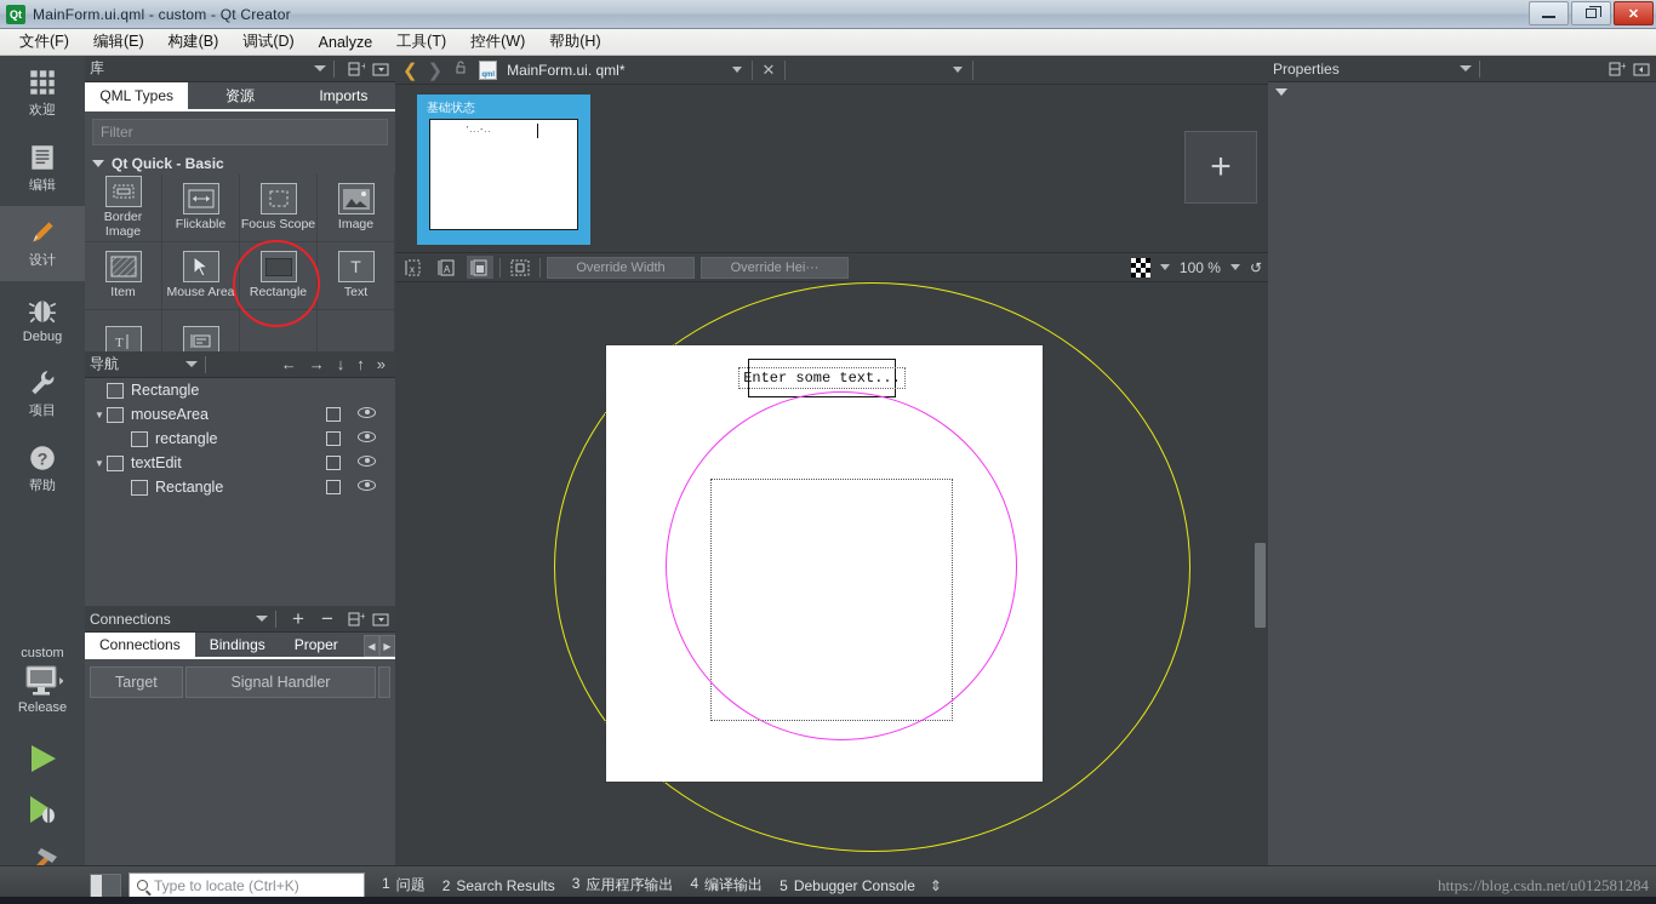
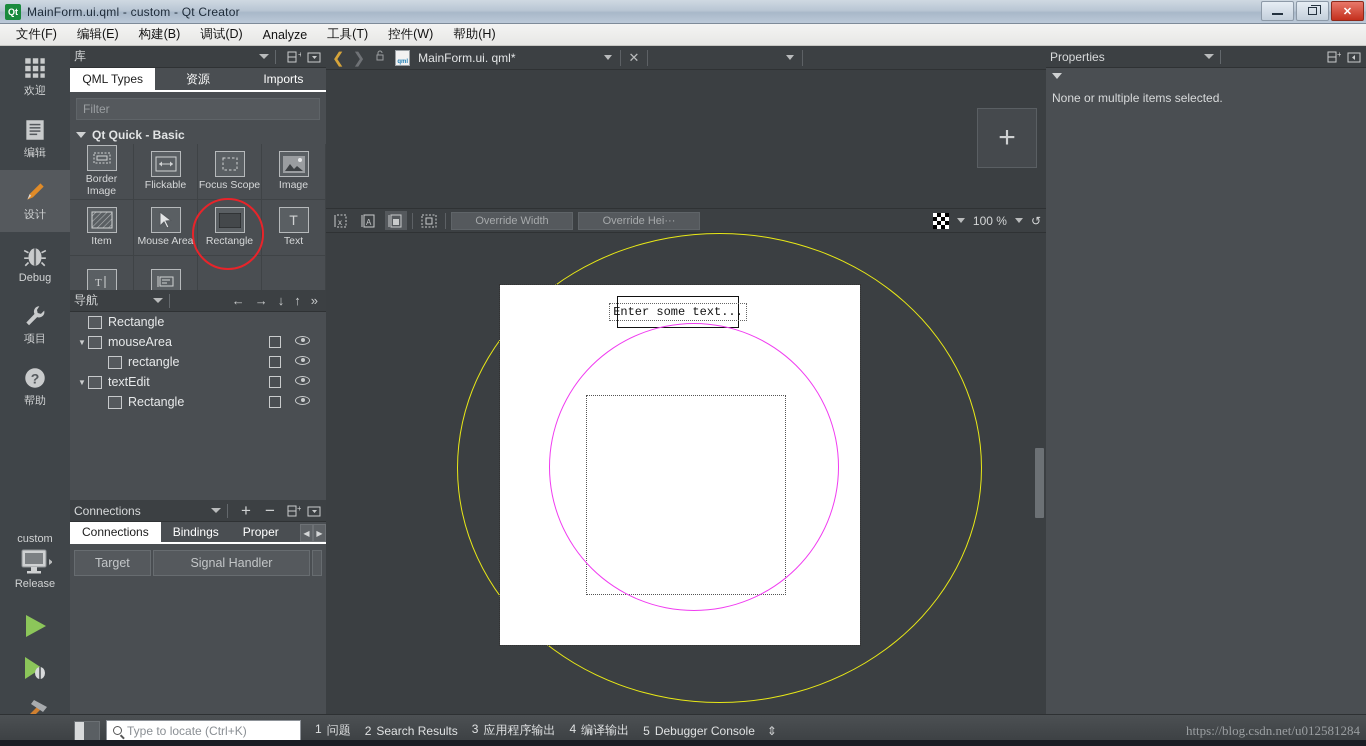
  Qt
  MainForm.ui.qml - custom - Qt Creator
  ✕
  文件(F)
  编辑(E)
  构建(B)
  调试(D)
  Analyze
  工具(T)
  控件(W)
  帮助(H)
  欢迎
  编辑
  设计
  Debug
  项目
  ?
  帮助
  custom
  Release
  库
  +
  QML Types
  资源
  Imports
  Filter
  Qt Quick - Basic
  Border Image
  Flickable
  Focus Scope
  Image
  Item
  Mouse Area
  Rectangle
  T
  Text
  T
  导航
  ←
  →
  ↓
  ↑
  »
  Rectangle
  ▼
  mouseArea
  rectangle
  ▼
  textEdit
  Rectangle
  Connections
  +
  −
  +
  Connections
  Bindings
  Proper
  ◀
  ▶
  Target
  Signal Handler
  ❮
  ❯
  MainForm.ui. qml*
  ✕
- 基础状态
  +
  x
  A
  Override Width
  Override Hei···
  100 %
  ↺
  Enter some text...
  Properties
  +
+ None or multiple items selected.
  Type to locate (Ctrl+K)
  1
  问题
  2
  Search Results
  3
  应用程序输出
  4
  编译输出
  5
  Debugger Console
  ⇕
  https://blog.csdn.net/u012581284
